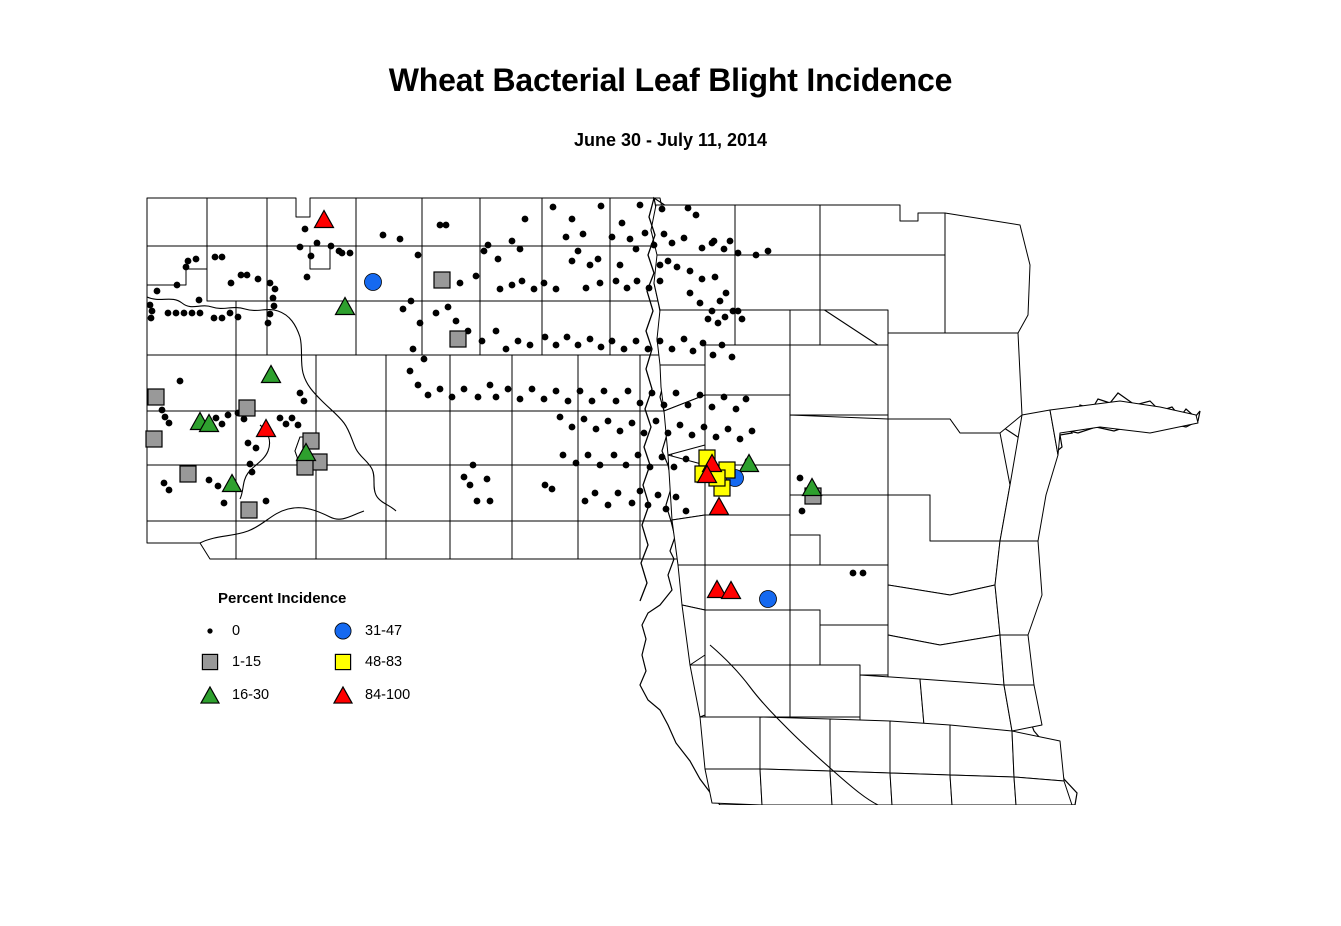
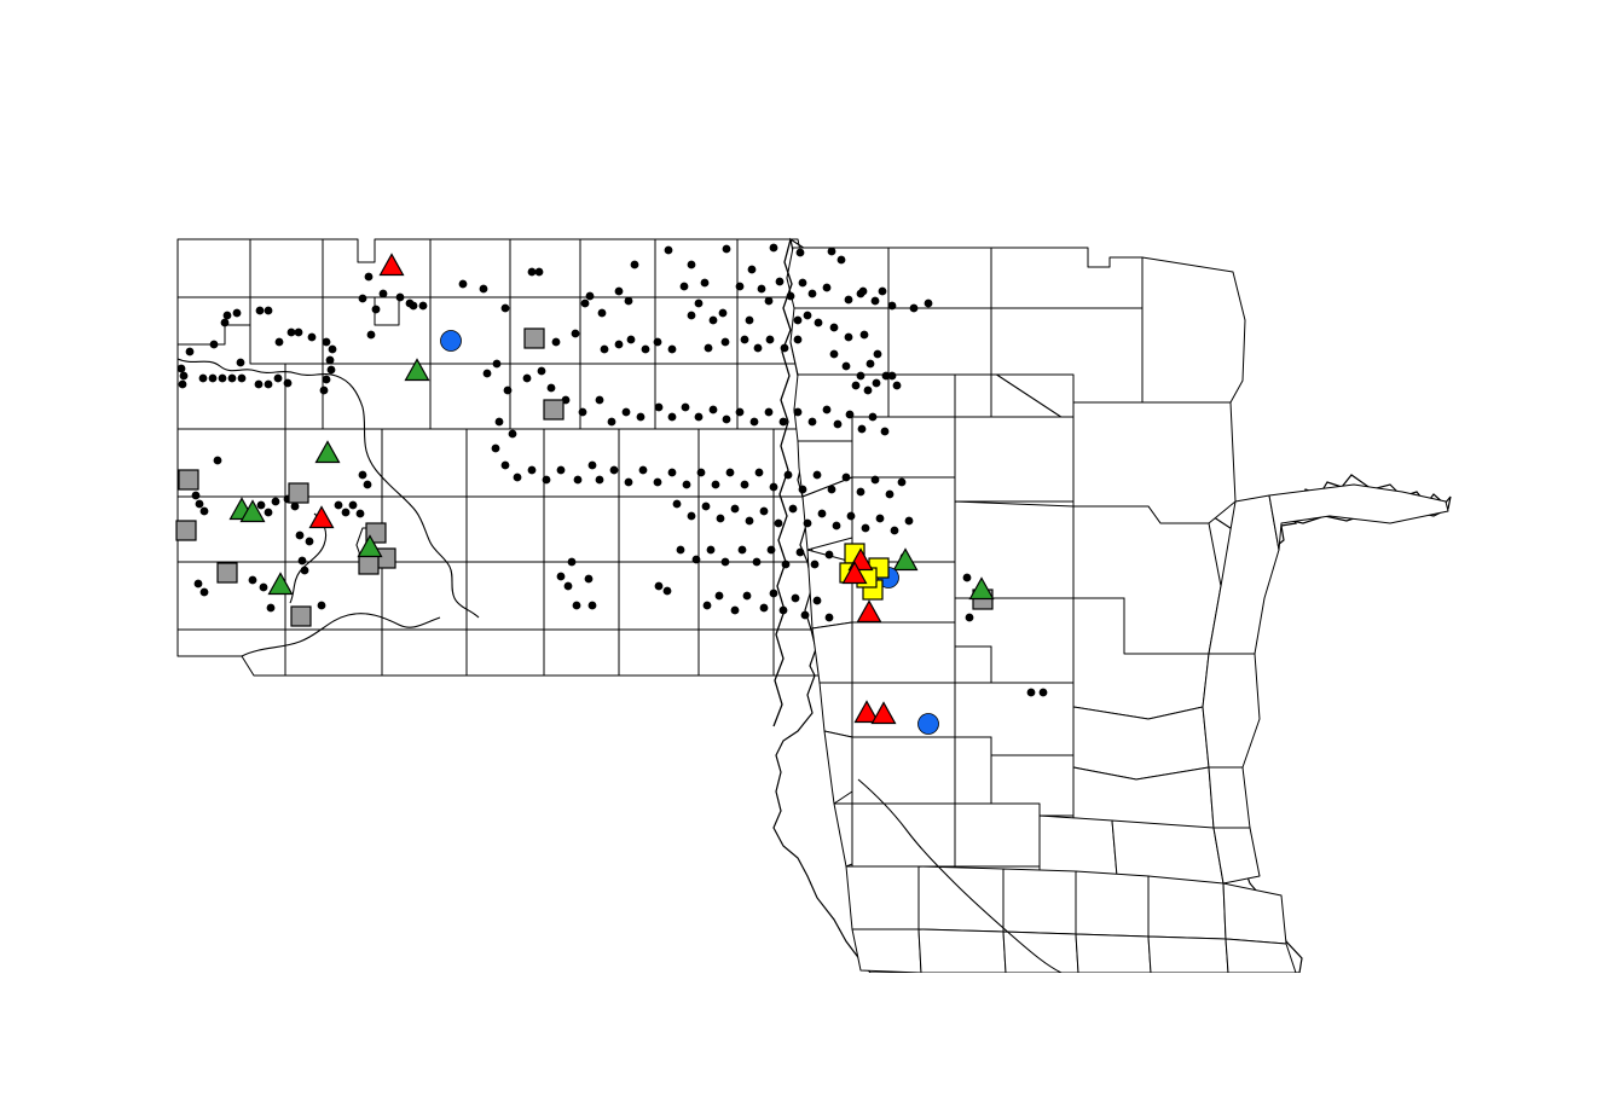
- Wheat Bacterial Leaf Blight Incidence
- June 30 - July 11, 2014
- Percent Incidence
- 0
- 1-15
- 16-30
- 31-47
- 48-83
- 84-100
